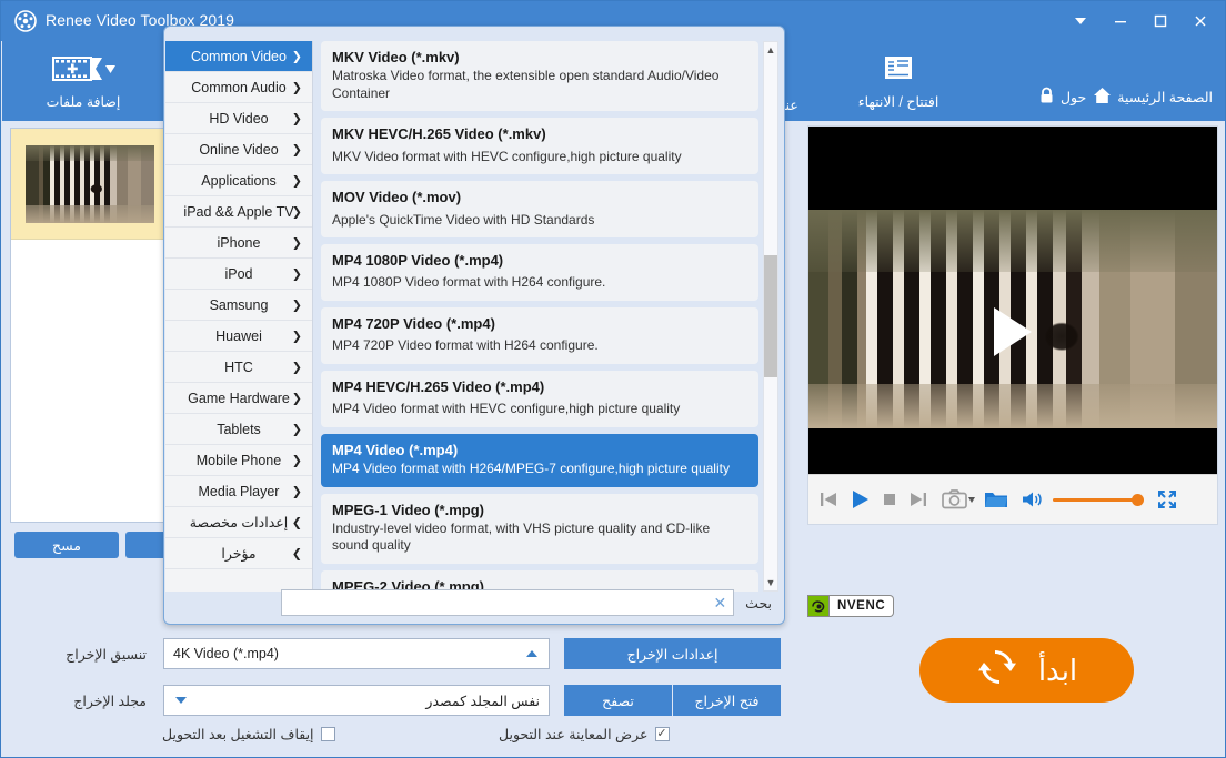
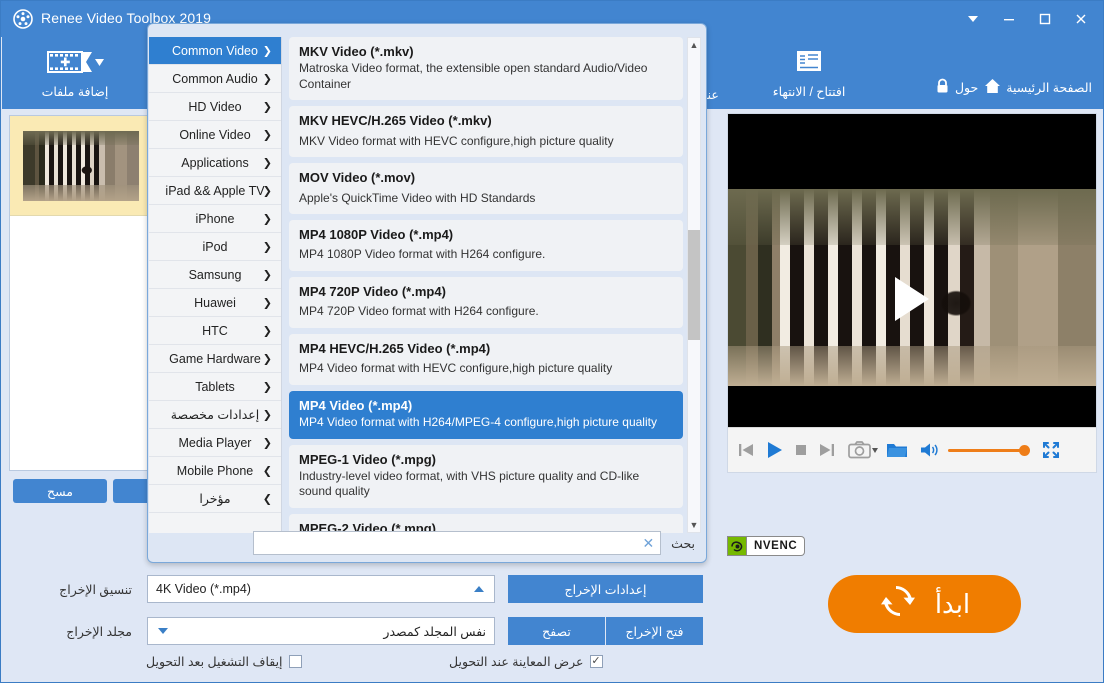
  Renee Video Toolbox 2019
  إضافة ملفات
  افتتاح / الانتهاء
  الصفحة الرئيسية
  حول
  مسح
  NVENC
  ابدأ
  تنسيق الإخراج
  4K Video (*.mp4)
  إعدادات الإخراج
  مجلد الإخراج
  نفس المجلد كمصدر
  تصفح
  فتح الإخراج
  ✓
  عرض المعاينة عند التحويل
  إيقاف التشغيل بعد التحويل
  Common Video
  ❯
  Common Audio
  ❯
  HD Video
  ❯
  Online Video
  ❯
  Applications
  ❯
  iPad && Apple TV
  ❯
  iPhone
  ❯
  iPod
  ❯
  Samsung
  ❯
  Huawei
  ❯
  HTC
  ❯
  Game Hardware
  ❯
  Tablets
  ❯
- Mobile Phone
+ إعدادات مخصصة
  ❯
  Media Player
  ❯
- إعدادات مخصصة
+ Mobile Phone
  ❯
  مؤخرا
  ❯
  MKV Video (*.mkv)
  Matroska Video format, the extensible open standard Audio/Video Container
  MKV HEVC/H.265 Video (*.mkv)
  MKV Video format with HEVC configure,high picture quality
  MOV Video (*.mov)
  Apple's QuickTime Video with HD Standards
  MP4 1080P Video (*.mp4)
  MP4 1080P Video format with H264 configure.
  MP4 720P Video (*.mp4)
  MP4 720P Video format with H264 configure.
  MP4 HEVC/H.265 Video (*.mp4)
  MP4 Video format with HEVC configure,high picture quality
  MP4 Video (*.mp4)
- MP4 Video format with H264/MPEG-7 configure,high picture quality
+ MP4 Video format with H264/MPEG-4 configure,high picture quality
  MPEG-1 Video (*.mpg)
  Industry-level video format, with VHS picture quality and CD-like sound quality
  MPEG-2 Video (*.mpg)
  ▲
  ▼
  ✕
  بحث
